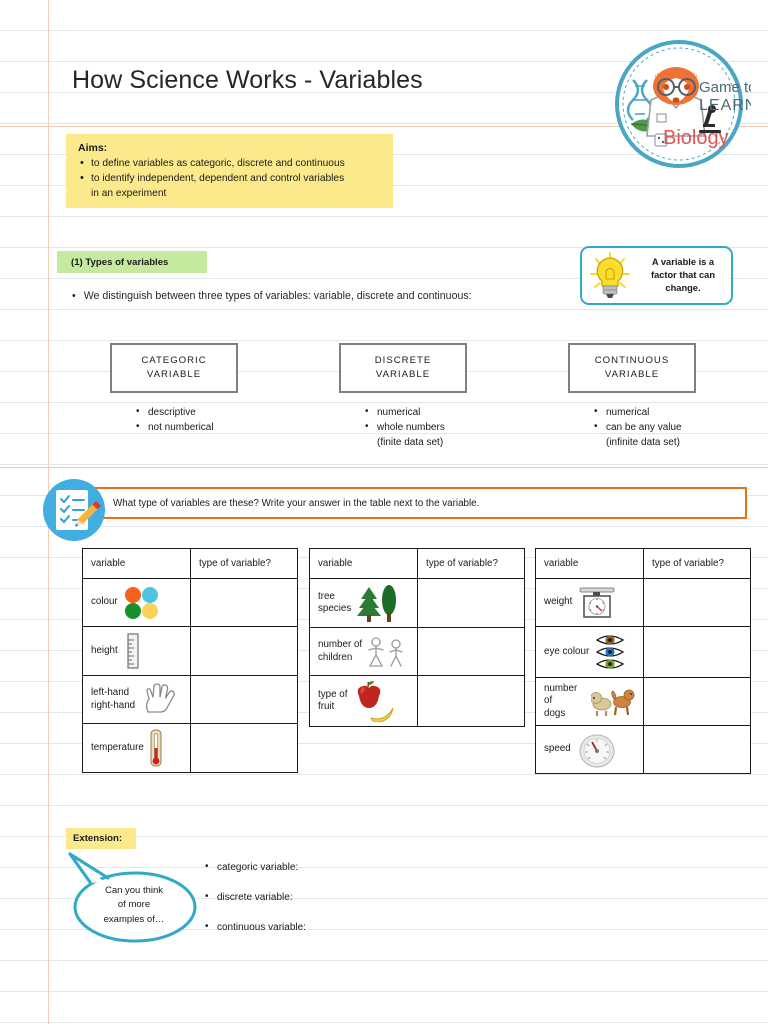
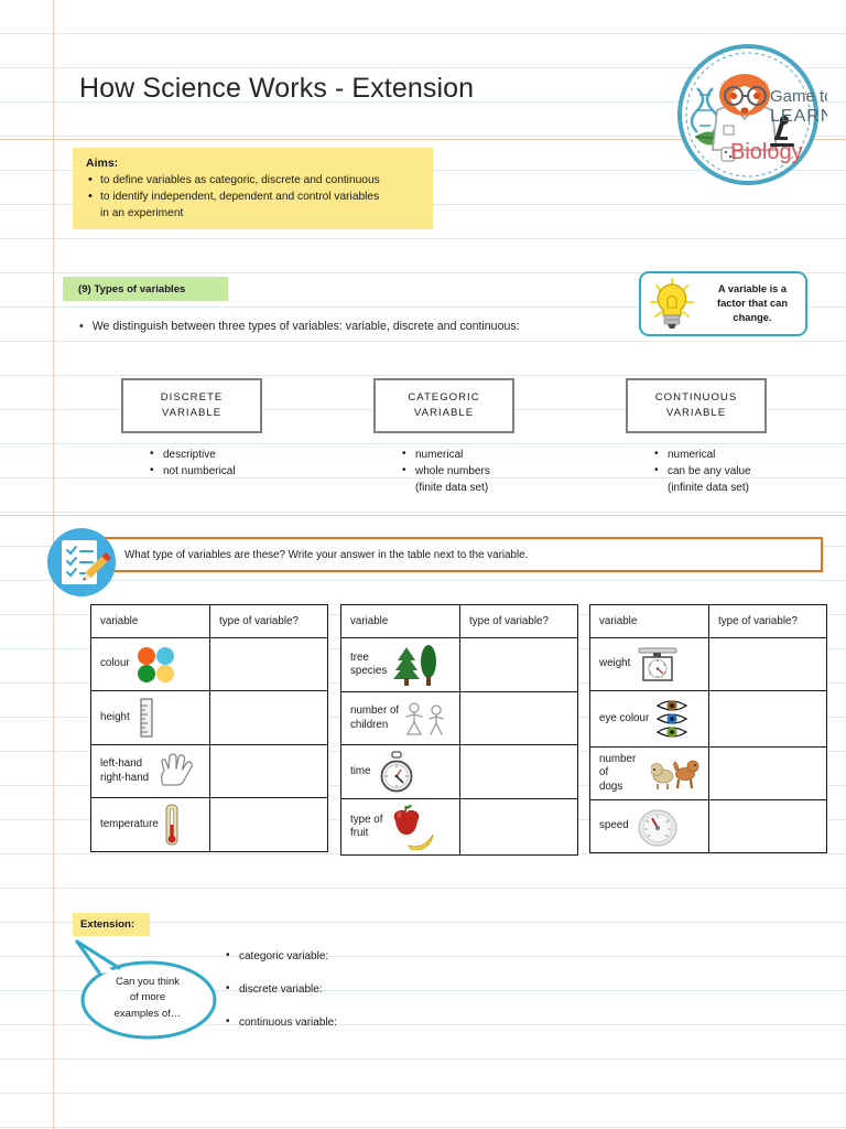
- How Science Works - Variables
+ How Science Works - Extension
  Game t
  LEAR
  Biology
  Aims:
  to define variables as categoric, discrete and continuous
  to identify independent, dependent and control variables
  in an experiment
- (1) Types of variables
+ (9) Types of variables
  We distinguish between three types of variables: variable, discrete and continuous:
  A variable is a
  factor that can
  change.
- CATEGORIC
+ DISCRETE
  VARIABLE
  descriptive
  not numberical
- DISCRETE
+ CATEGORIC
  VARIABLE
  numerical
  whole numbers
  (finite data set)
  CONTINUOUS
  VARIABLE
  numerical
  can be any value
  (infinite data set)
  What type of variables are these? Write your answer in the table next to the variable.
  variable	type of variable?
  colour
  height
  left-handright-hand
  temperature
  variable	type of variable?
  treespecies
  number ofchildren
+ time
  type offruit
  variable	type of variable?
  weight
  eye colour
  number ofdogs
  speed
  Extension:
  Can you think
  of more
  examples of…
  categoric variable:
  discrete variable:
  continuous variable:
